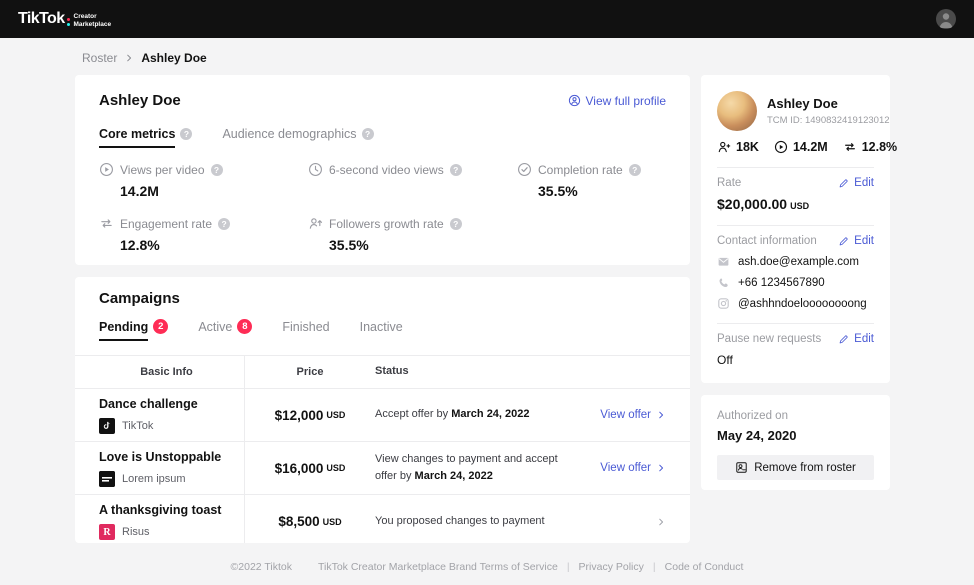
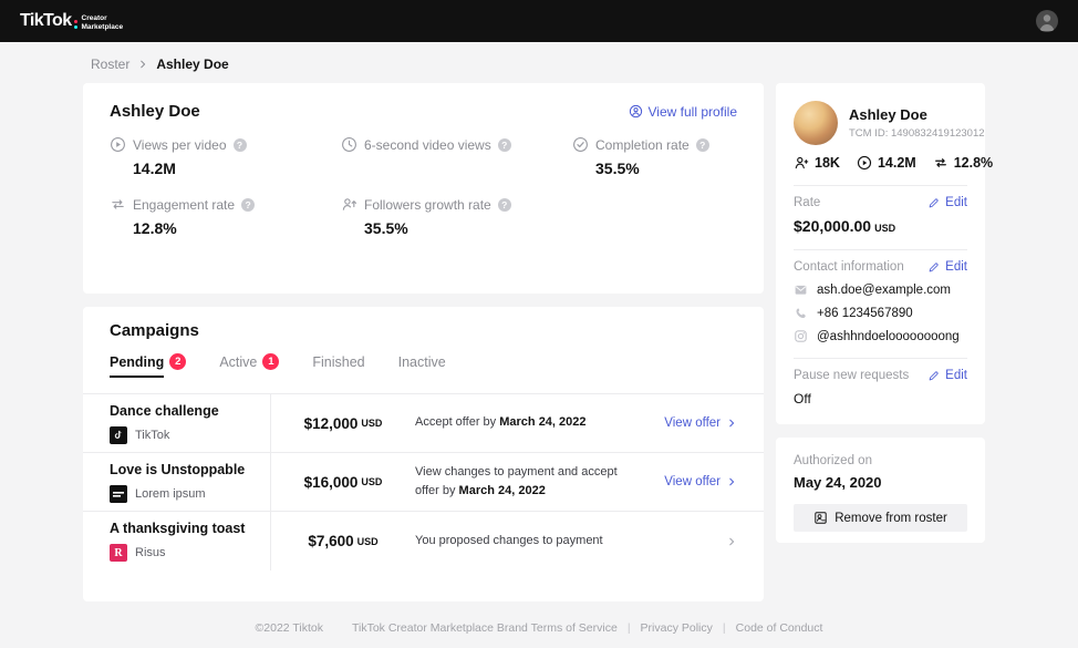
  TikTok
  Roster
  Ashley Doe
  Ashley Doe
  View full profile
- Core metrics
- Audience demographics
  Views per video
  14.2M
  6-second video views
  Completion rate
  35.5%
  Engagement rate
  12.8%
  Followers growth rate
  35.5%
  Campaigns
  Pending
  2
  Active
- 8
+ 1
  Finished
  Inactive
- Basic Info
- Price
- Status
  Dance challenge
  TikTok
  $12,000
  USD
  Accept offer by March 24, 2022
  View offer
  Love is Unstoppable
  Lorem ipsum
  $16,000
  USD
  View changes to payment and accept offer by March 24, 2022
  View offer
  A thanksgiving toast
  R
  Risus
- $8,500
+ $7,600
  USD
  You proposed changes to payment
  Ashley Doe
  TCM ID: 1490832419123012
  18K
  14.2M
  12.8%
  Rate
  Edit
  $20,000.00 USD
  Contact information
  Edit
  ash.doe@example.com
- +66 1234567890
+ +86 1234567890
  @ashhndoeloooooooong
  Pause new requests
  Edit
  Off
  Authorized on
  May 24, 2020
  Remove from roster
  ©2022 Tiktok
  TikTok Creator Marketplace Brand Terms of Service
  |
  Privacy Policy
  |
  Code of Conduct
